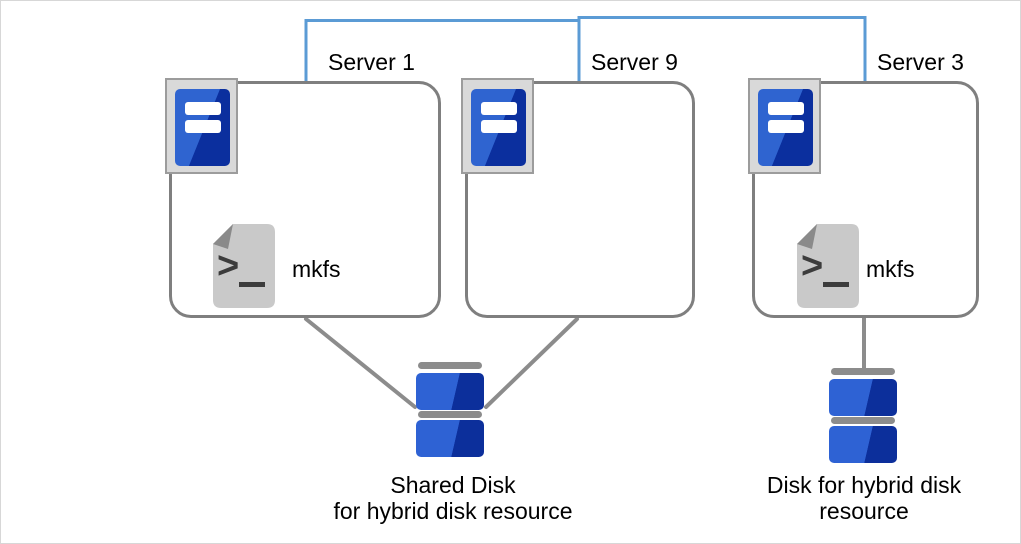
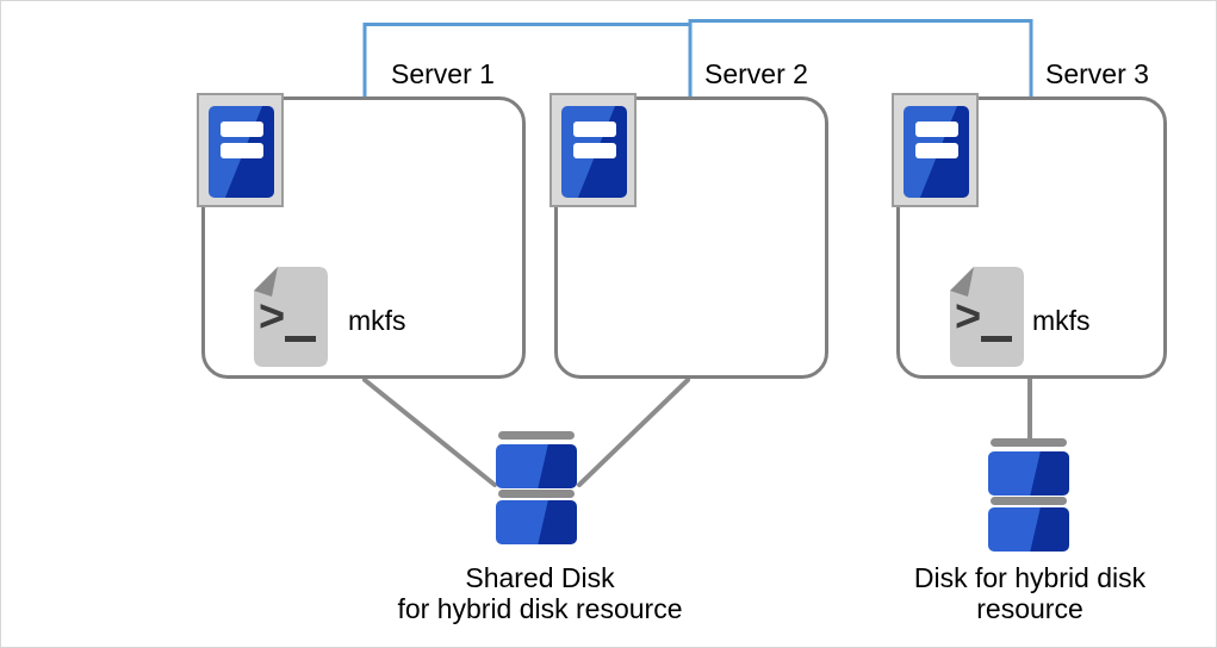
  Server 1
- Server 9
+ Server 2
  Server 3
  >
  >
  mkfs
  mkfs
  Shared Disk
  for hybrid disk resource
  Disk for hybrid disk
  resource
